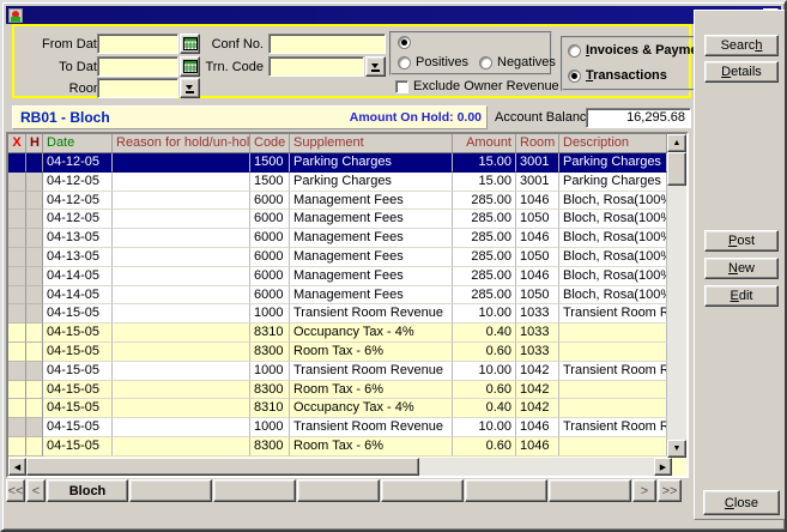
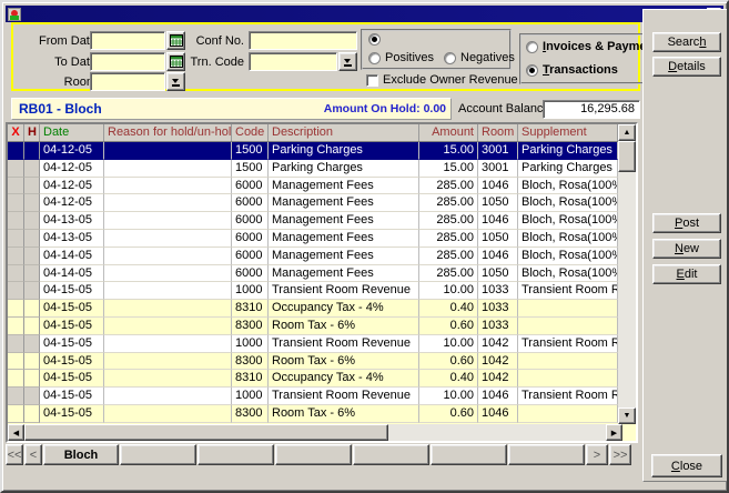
  From Dat
  To Dat
  Roo
  Conf No.
  Trn. Code
  Positives
  Negatives
  Exclude Owner Revenue
  Invoices & Paym
  Transactions
  RB01 - Bloch
  Amount On Hold: 0.00
  Account Balanc
  16,295.68
  X
  H
  Date
  Reason for hold/un-hol
  Code
- Supplement
+ Description
  Amount
  Room
- Description
+ Supplement
  04-12-05
  1500
  Parking Charges
  15.00
  3001
  Parking Charges
  04-12-05
  1500
  Parking Charges
  15.00
  3001
  Parking Charges
  04-12-05
  6000
  Management Fees
  285.00
  1046
  Bloch, Rosa(100
  04-12-05
  6000
  Management Fees
  285.00
  1050
  Bloch, Rosa(100
  04-13-05
  6000
  Management Fees
  285.00
  1046
  Bloch, Rosa(100
  04-13-05
  6000
  Management Fees
  285.00
  1050
  Bloch, Rosa(100
  04-14-05
  6000
  Management Fees
  285.00
  1046
  Bloch, Rosa(100
  04-14-05
  6000
  Management Fees
  285.00
  1050
  Bloch, Rosa(100
  04-15-05
  1000
  Transient Room Revenue
  10.00
  1033
  Transient Room R
  04-15-05
  8310
  Occupancy Tax - 4%
  0.40
  1033
  04-15-05
  8300
  Room Tax - 6%
  0.60
  1033
  04-15-05
  1000
  Transient Room Revenue
  10.00
  1042
  Transient Room R
  04-15-05
  8300
  Room Tax - 6%
  0.60
  1042
  04-15-05
  8310
  Occupancy Tax - 4%
  0.40
  1042
  04-15-05
  1000
  Transient Room Revenue
  10.00
  1046
  Transient Room R
  04-15-05
  8300
  Room Tax - 6%
  0.60
  1046
  <<
  <
  Bloch
  >
  >>
  Searc
  h
  D
  etails
  P
  ost
  N
  ew
  E
  dit
  C
  lose
